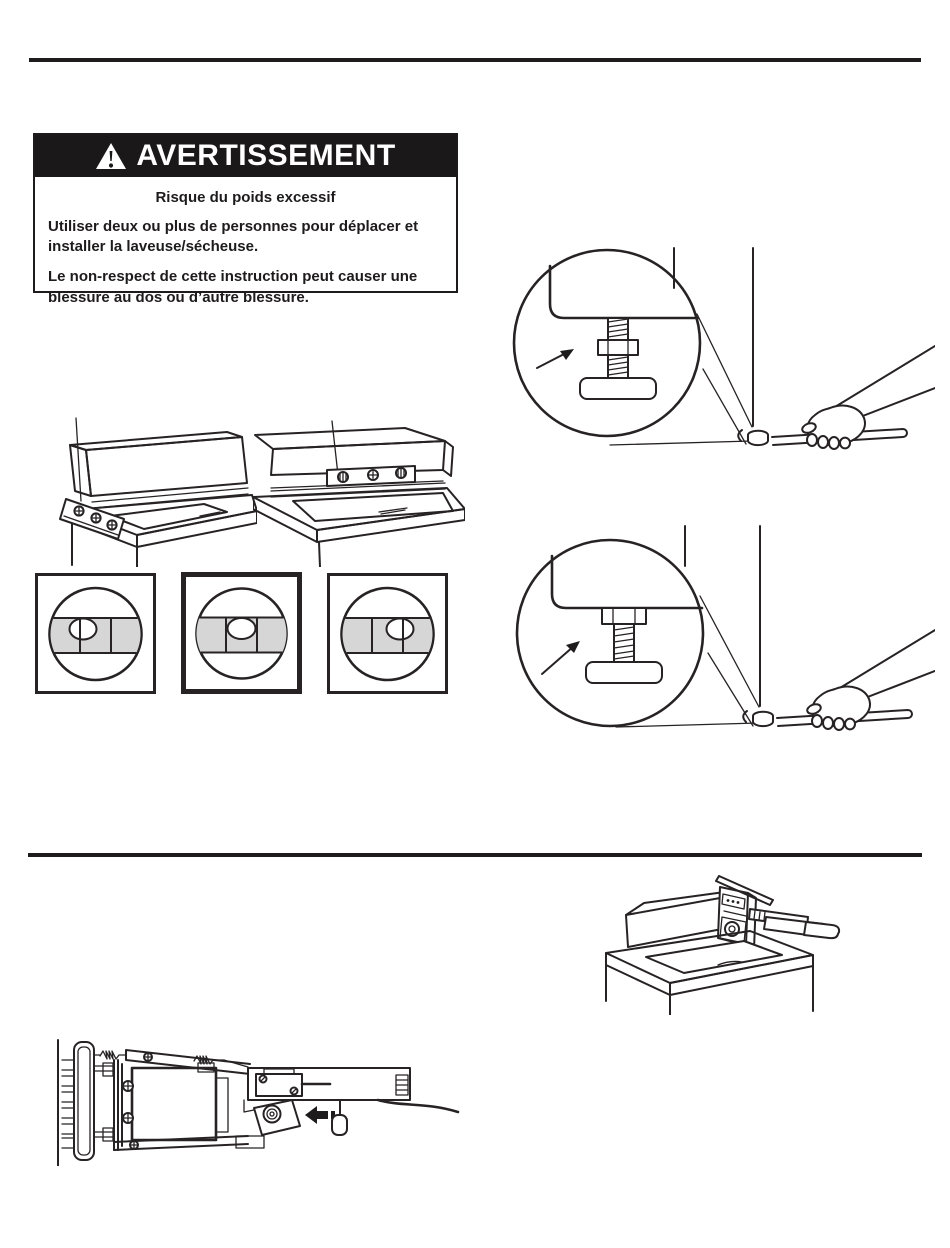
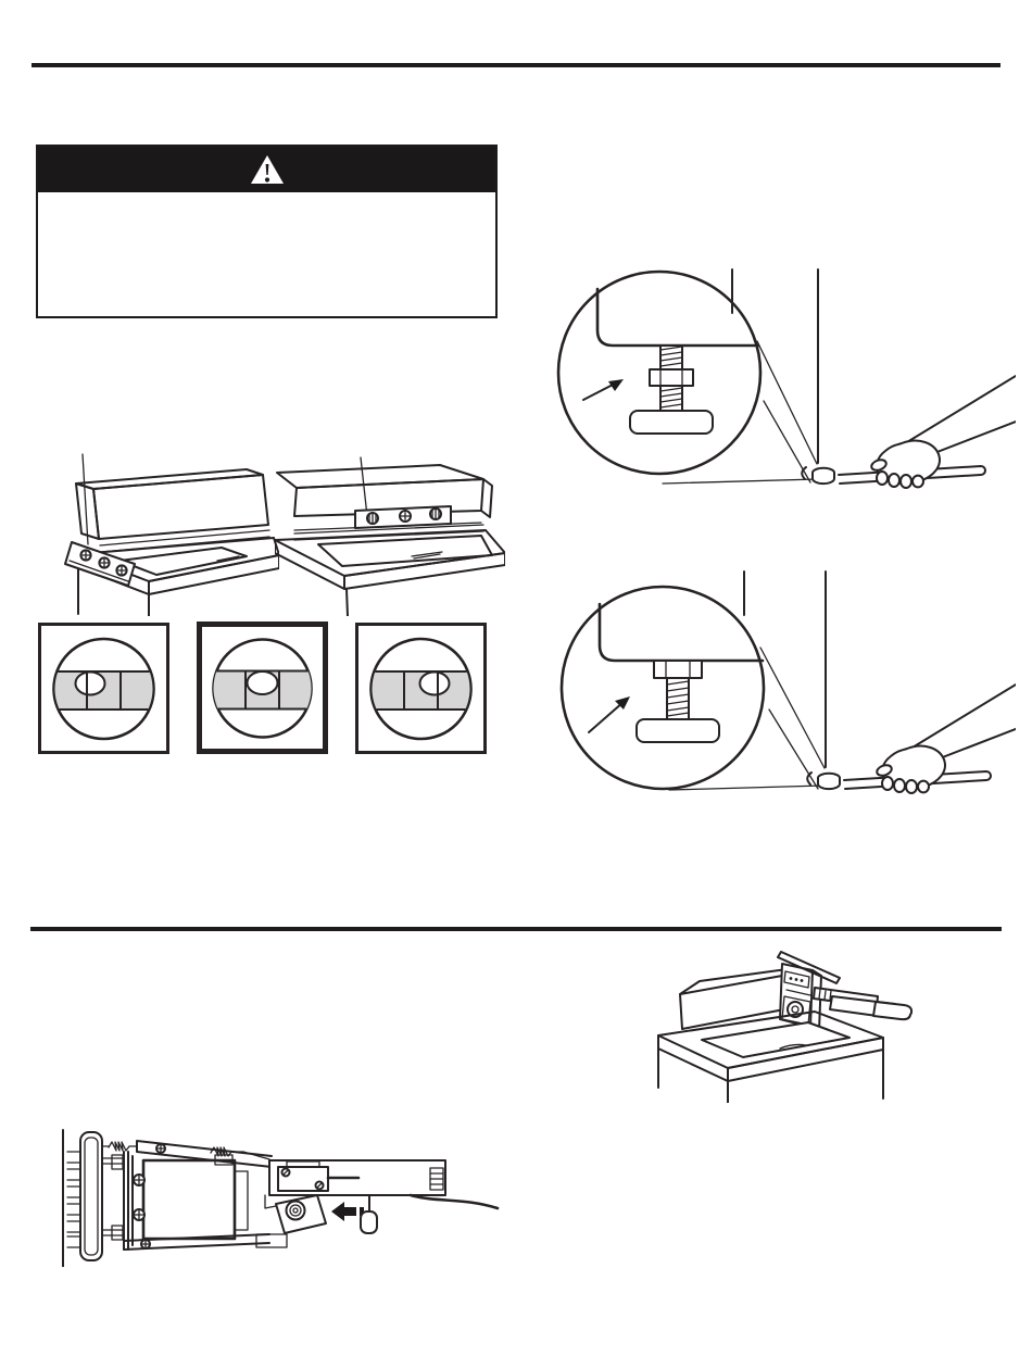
- AVERTISSEMENT
- Risque du poids excessif
- Utiliser deux ou plus de personnes pour déplacer et installer la laveuse/sécheuse.
- Le non-respect de cette instruction peut causer une blessure au dos ou d’autre blessure.
